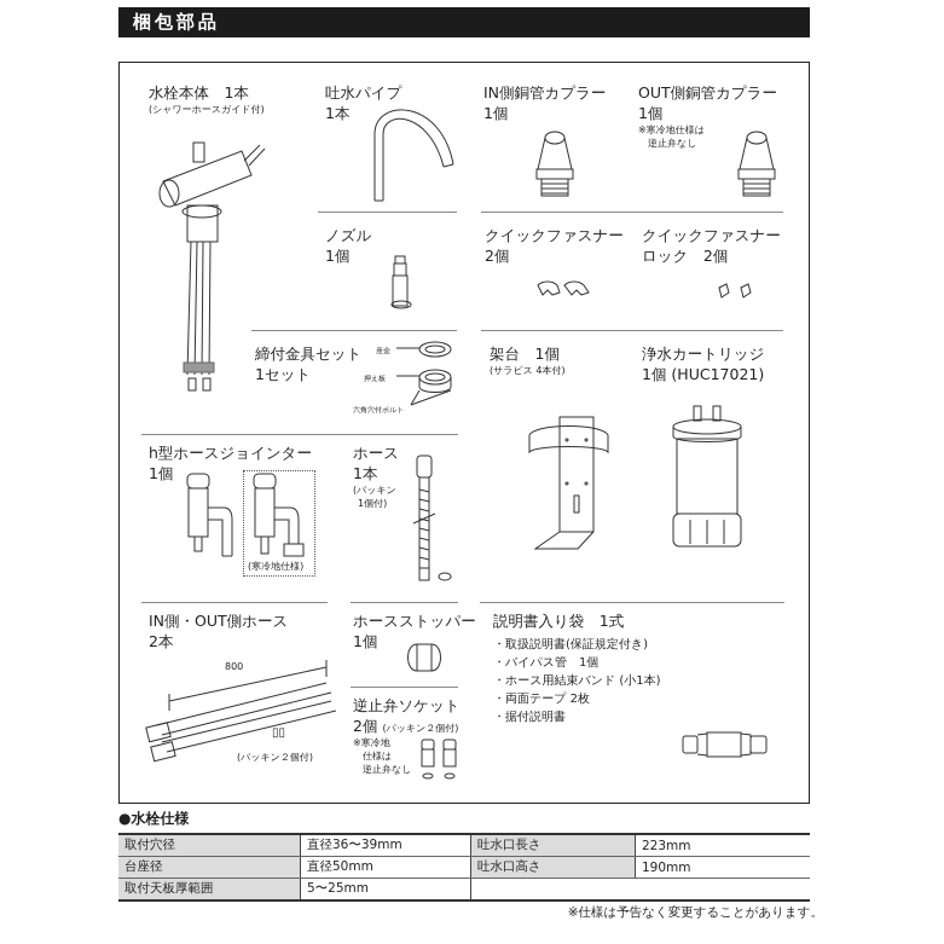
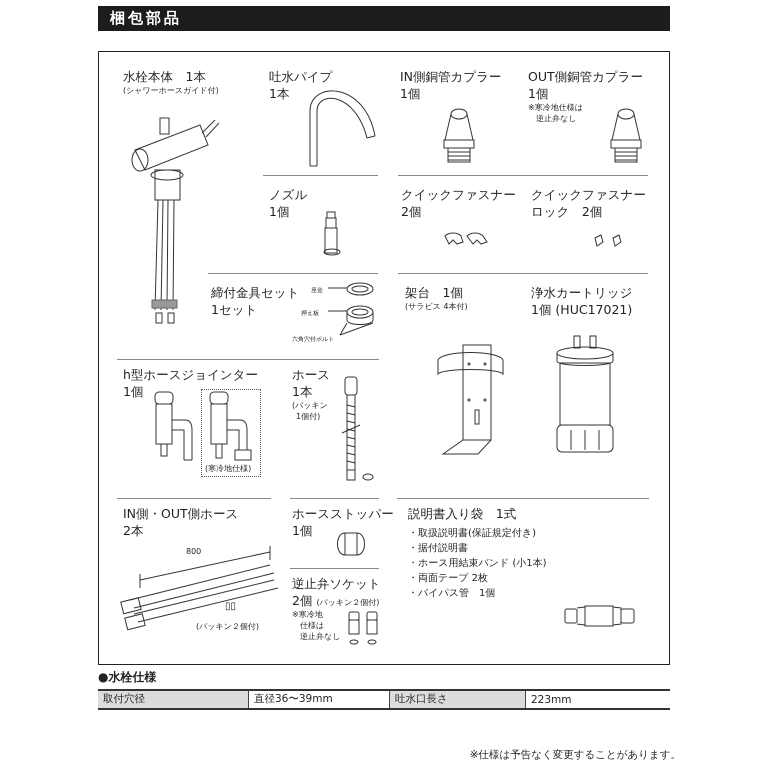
  梱包部品
  水栓本体 1本
  (シャワーホースガイド付)
  吐水パイプ
  1本
  IN側銅管カプラー
  1個
  OUT側銅管カプラー
  1個
  ※寒冷地仕様は
  逆止弁なし
  ノズル
  1個
  クイックファスナー
  2個
  クイックファスナー
  ロック 2個
  締付金具セット
  1セット
  架台 1個
  (サラビス 4本付)
  浄水カートリッジ
  1個 (HUC17021)
  h型ホースジョインター
  1個
  (寒冷地仕様)
  ホース
  1本
  (パッキン
  1個付)
  IN側・OUT側ホース
  2本
  800
  ▯▯
  (パッキン２個付)
  ホースストッパー
  1個
  逆止弁ソケット
  2個 (パッキン２個付)
  ※寒冷地
  仕様は
  逆止弁なし
  説明書入り袋 1式
  ・取扱説明書(保証規定付き)
- ・バイパス管 1個
+ ・据付説明書
  ・ホース用結束バンド (小1本)
  ・両面テープ 2枚
- ・据付説明書
+ ・バイパス管 1個
  ●水栓仕様
  取付穴径	直径36〜39mm	吐水口長さ	223mm
- 台座径	直径50mm	吐水口高さ	190mm
- 取付天板厚範囲	5〜25mm
  ※仕様は予告なく変更することがあります。
